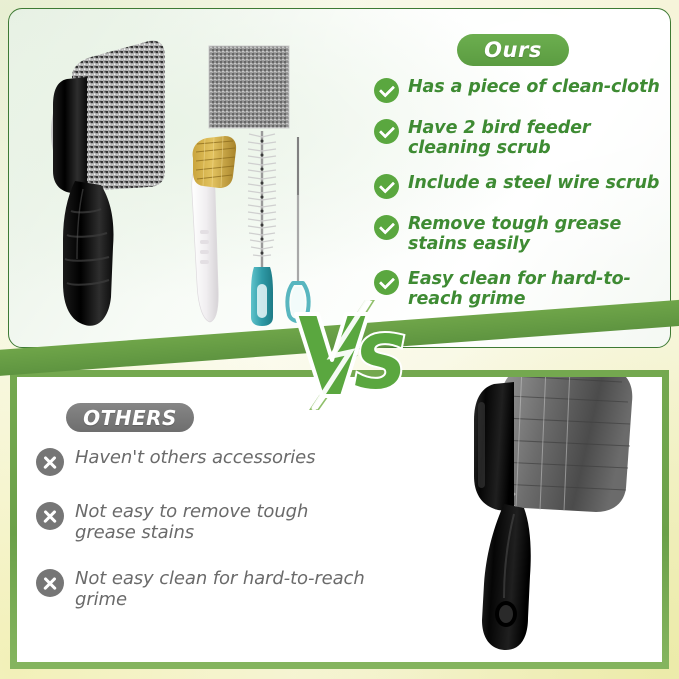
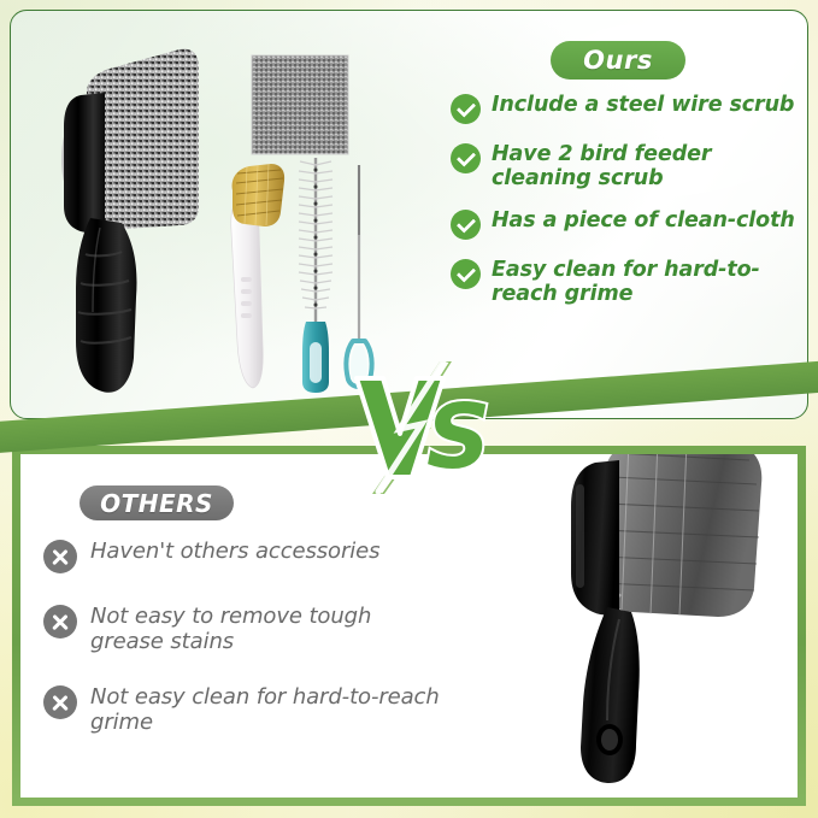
  Ours
- Has a piece of clean-cloth
+ Include a steel wire scrub
  Have 2 bird feeder cleaning scrub
- Include a steel wire scrub
+ Has a piece of clean-cloth
- Remove tough grease stains easily
  Easy clean for hard-to-reach grime
  OTHERS
  Haven't others accessories
  Not easy to remove tough grease stains
  Not easy clean for hard-to-reach grime
  S
